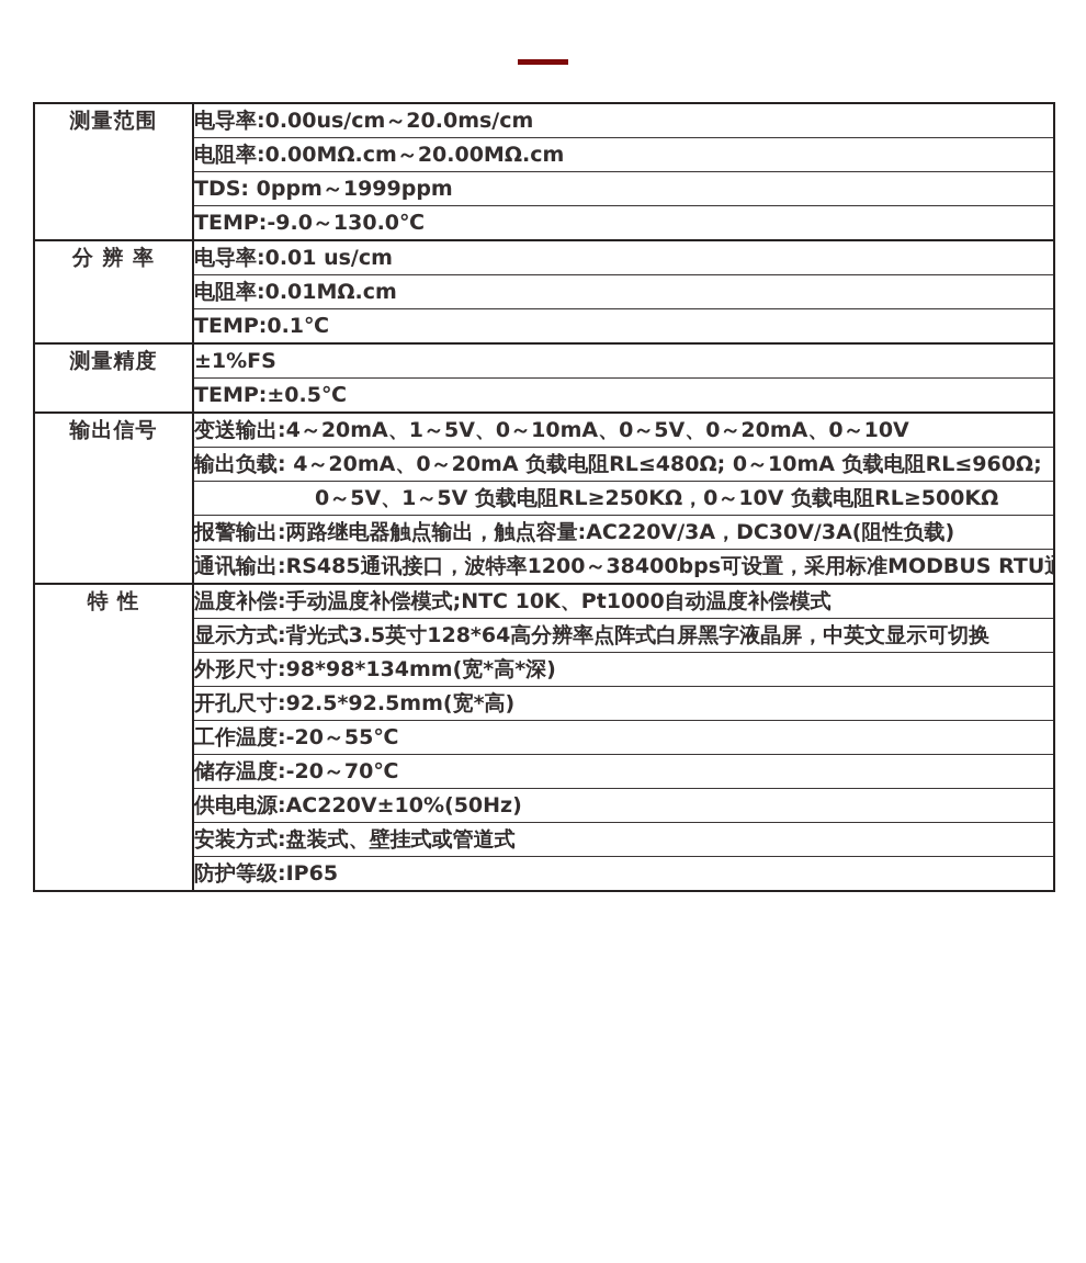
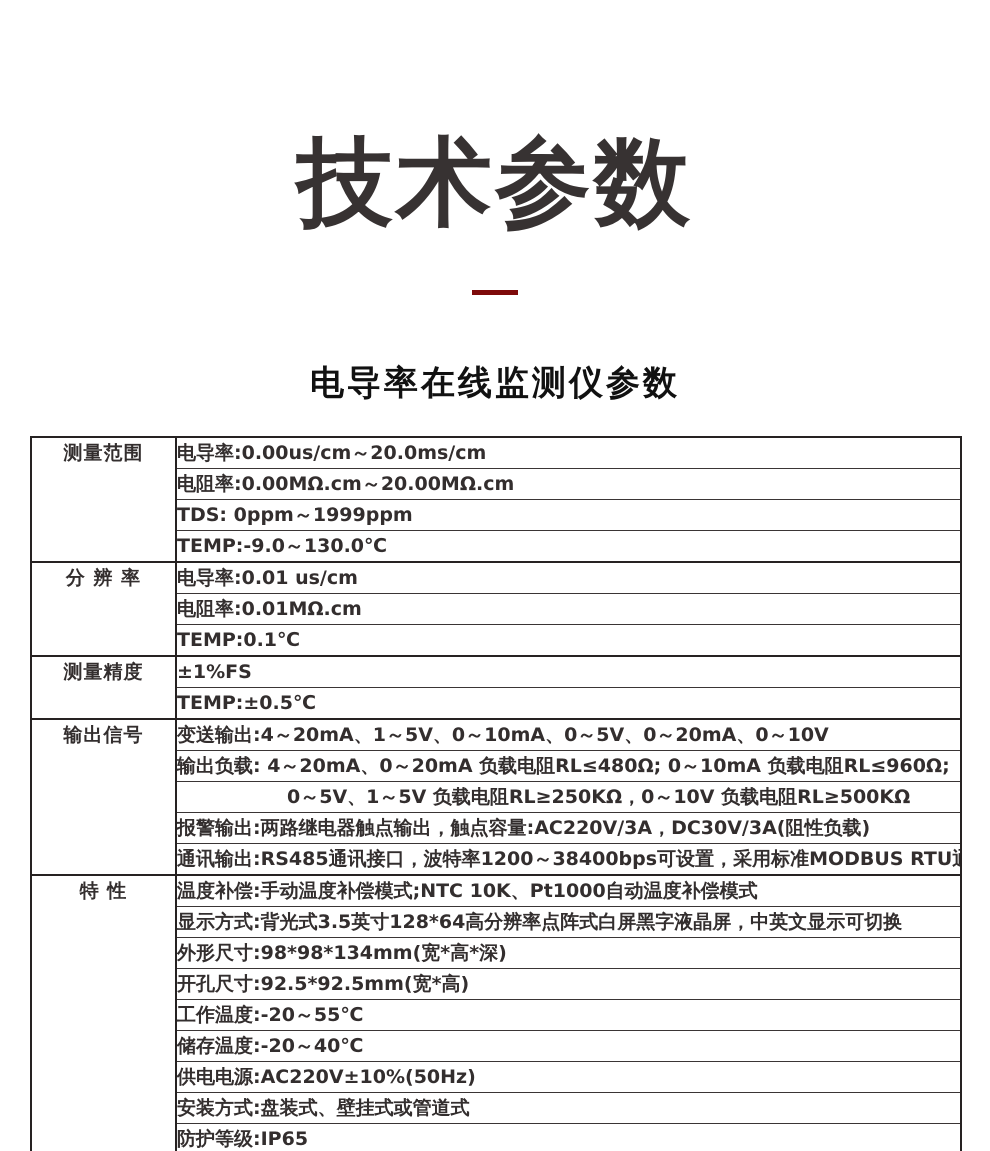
+ 技术参数
+ 电导率在线监测仪参数
  测量范围	电导率:0.00us/cm～20.0ms/cm
  电阻率:0.00MΩ.cm～20.00MΩ.cm
  TDS: 0ppm～1999ppm
  TEMP:-9.0～130.0℃
  分 辨 率	电导率:0.01 us/cm
  电阻率:0.01MΩ.cm
  TEMP:0.1℃
  测量精度	±1%FS
  TEMP:±0.5℃
  输出信号	变送输出:4～20mA、1～5V、0～10mA、0～5V、0～20mA、0～10V
  输出负载: 4～20mA、0～20mA 负载电阻RL≤480Ω; 0～10mA 负载电阻RL≤960Ω;
  0～5V、1～5V 负载电阻RL≥250KΩ，0～10V 负载电阻RL≥500KΩ
  报警输出:两路继电器触点输出，触点容量:AC220V/3A，DC30V/3A(阻性负载)
  通讯输出:RS485通讯接口，波特率1200～38400bps可设置，采用标准MODBUS RTU
  特 性	温度补偿:手动温度补偿模式;NTC 10K、Pt1000自动温度补偿模式
  显示方式:背光式3.5英寸128*64高分辨率点阵式白屏黑字液晶屏，中英文显示可切换
  外形尺寸:98*98*134mm(宽*高*深)
  开孔尺寸:92.5*92.5mm(宽*高)
  工作温度:-20～55℃
- 储存温度:-20～70℃
+ 储存温度:-20～40℃
  供电电源:AC220V±10%(50Hz)
  安装方式:盘装式、壁挂式或管道式
  防护等级:IP65
